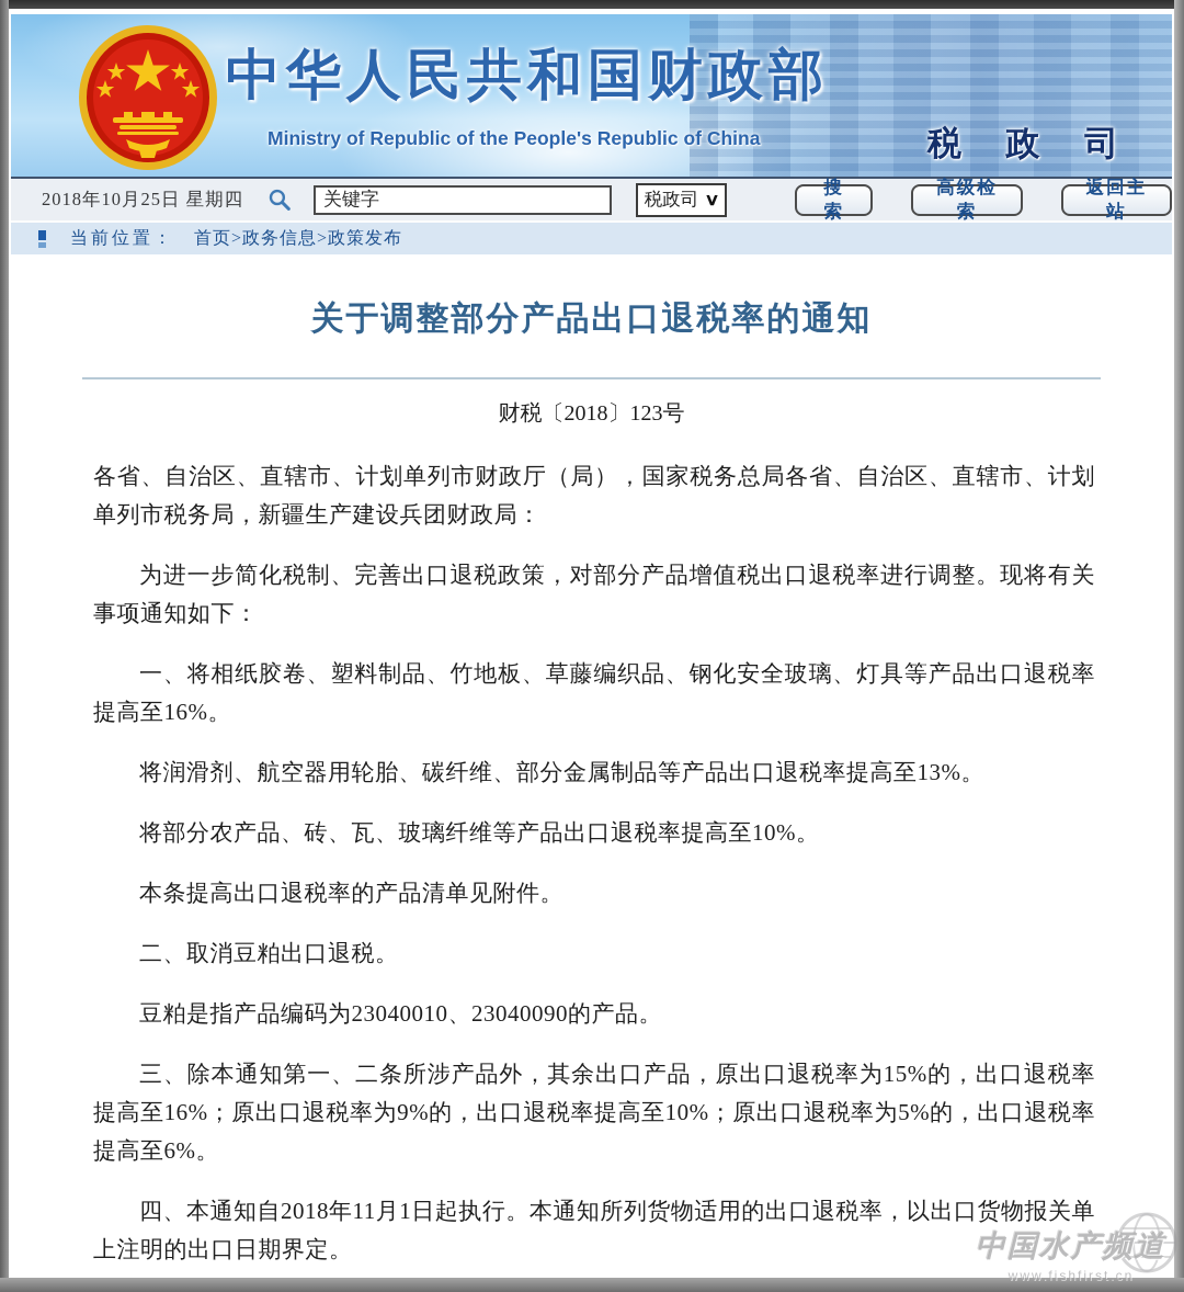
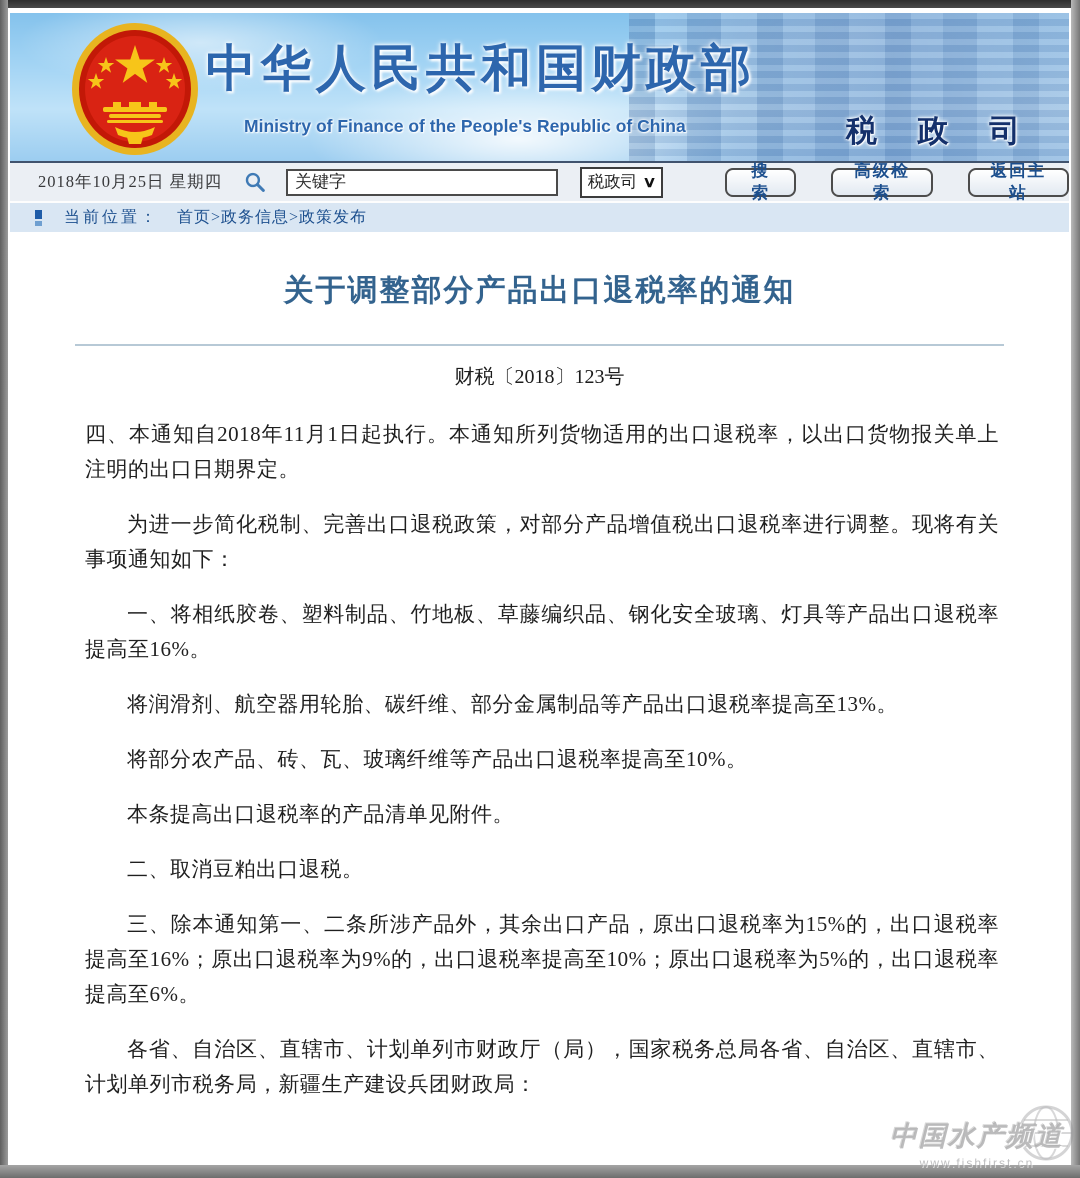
  中华人民共和国财政部
- Ministry of Republic of the People's Republic of China
+ Ministry of Finance of the People's Republic of China
  税 政 司
  2018年10月25日 星期四
  关键字
  税政司
  ∨
  搜 索
  高级检索
  返回主站
  当前位置：
  首页>政务信息>政策发布
  关于调整部分产品出口退税率的通知
  财税〔2018〕123号
- 各省、自治区、直辖市、计划单列市财政厅（局），国家税务总局各省、自治区、直辖市、计划单列市税务局，新疆生产建设兵团财政局：
+ 四、本通知自2018年11月1日起执行。本通知所列货物适用的出口退税率，以出口货物报关单上注明的出口日期界定。
  为进一步简化税制、完善出口退税政策，对部分产品增值税出口退税率进行调整。现将有关事项通知如下：
  一、将相纸胶卷、塑料制品、竹地板、草藤编织品、钢化安全玻璃、灯具等产品出口退税率提高至16%。
  将润滑剂、航空器用轮胎、碳纤维、部分金属制品等产品出口退税率提高至13%。
  将部分农产品、砖、瓦、玻璃纤维等产品出口退税率提高至10%。
  本条提高出口退税率的产品清单见附件。
  二、取消豆粕出口退税。
- 豆粕是指产品编码为23040010、23040090的产品。
  三、除本通知第一、二条所涉产品外，其余出口产品，原出口退税率为15%的，出口退税率提高至16%；原出口退税率为9%的，出口退税率提高至10%；原出口退税率为5%的，出口退税率提高至6%。
- 四、本通知自2018年11月1日起执行。本通知所列货物适用的出口退税率，以出口货物报关单上注明的出口日期界定。
+ 各省、自治区、直辖市、计划单列市财政厅（局），国家税务总局各省、自治区、直辖市、计划单列市税务局，新疆生产建设兵团财政局：
  中国水产频道
  www.fishfirst.cn
